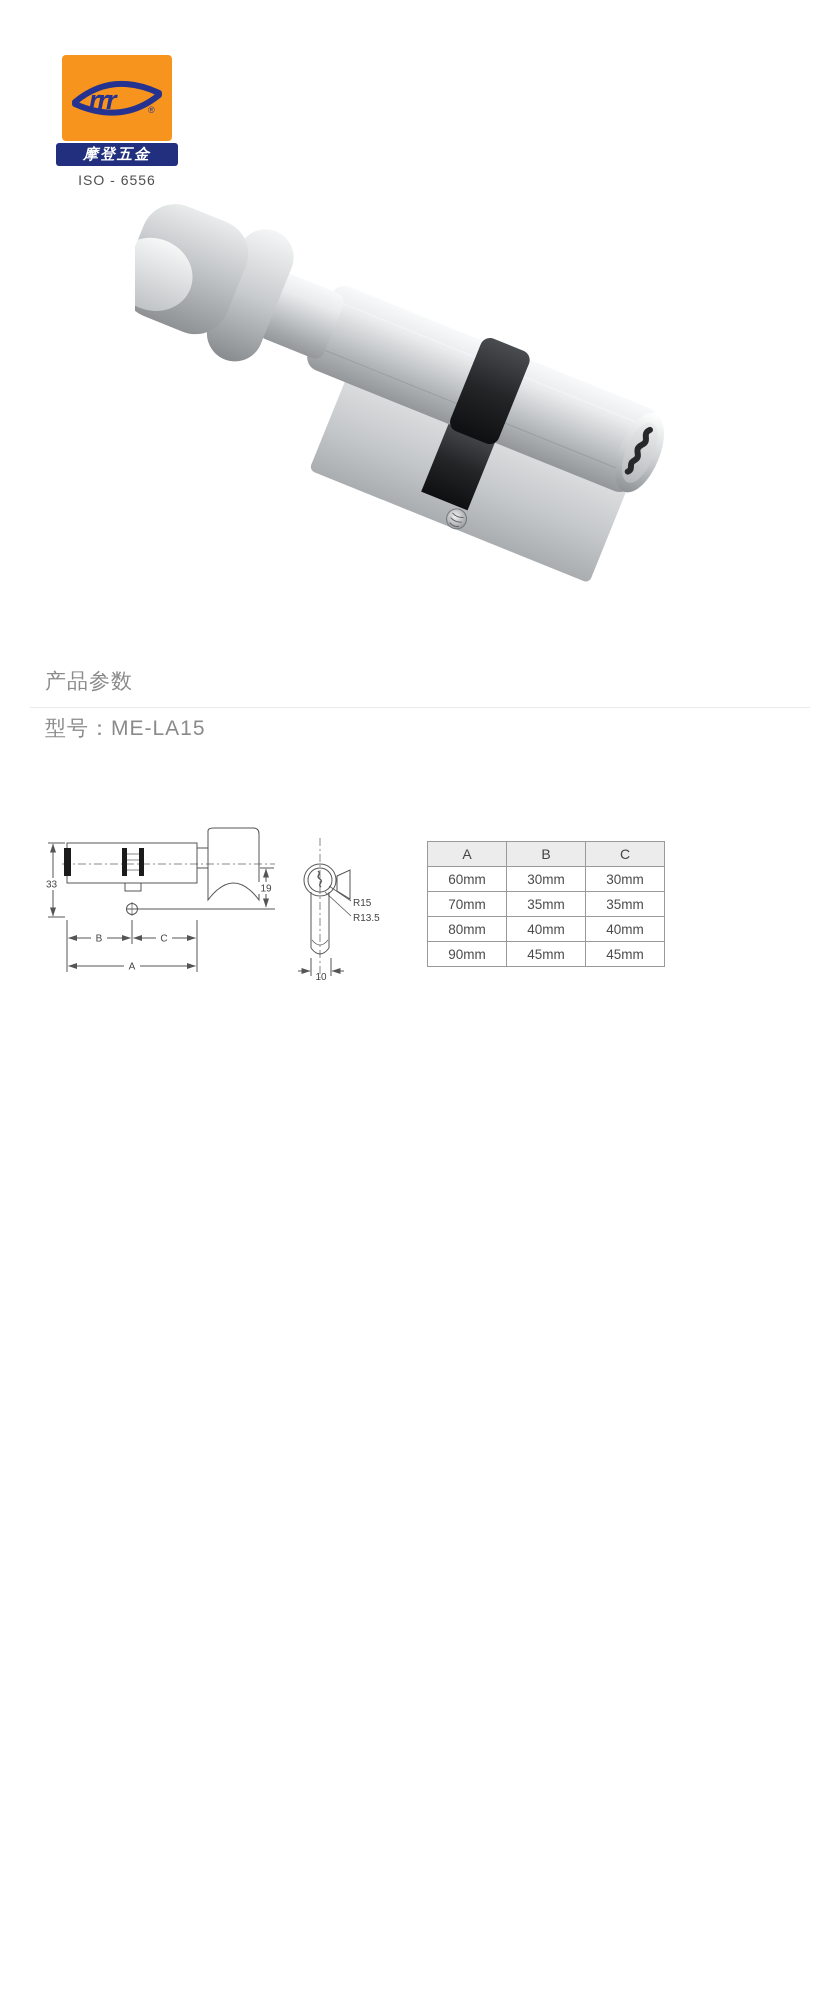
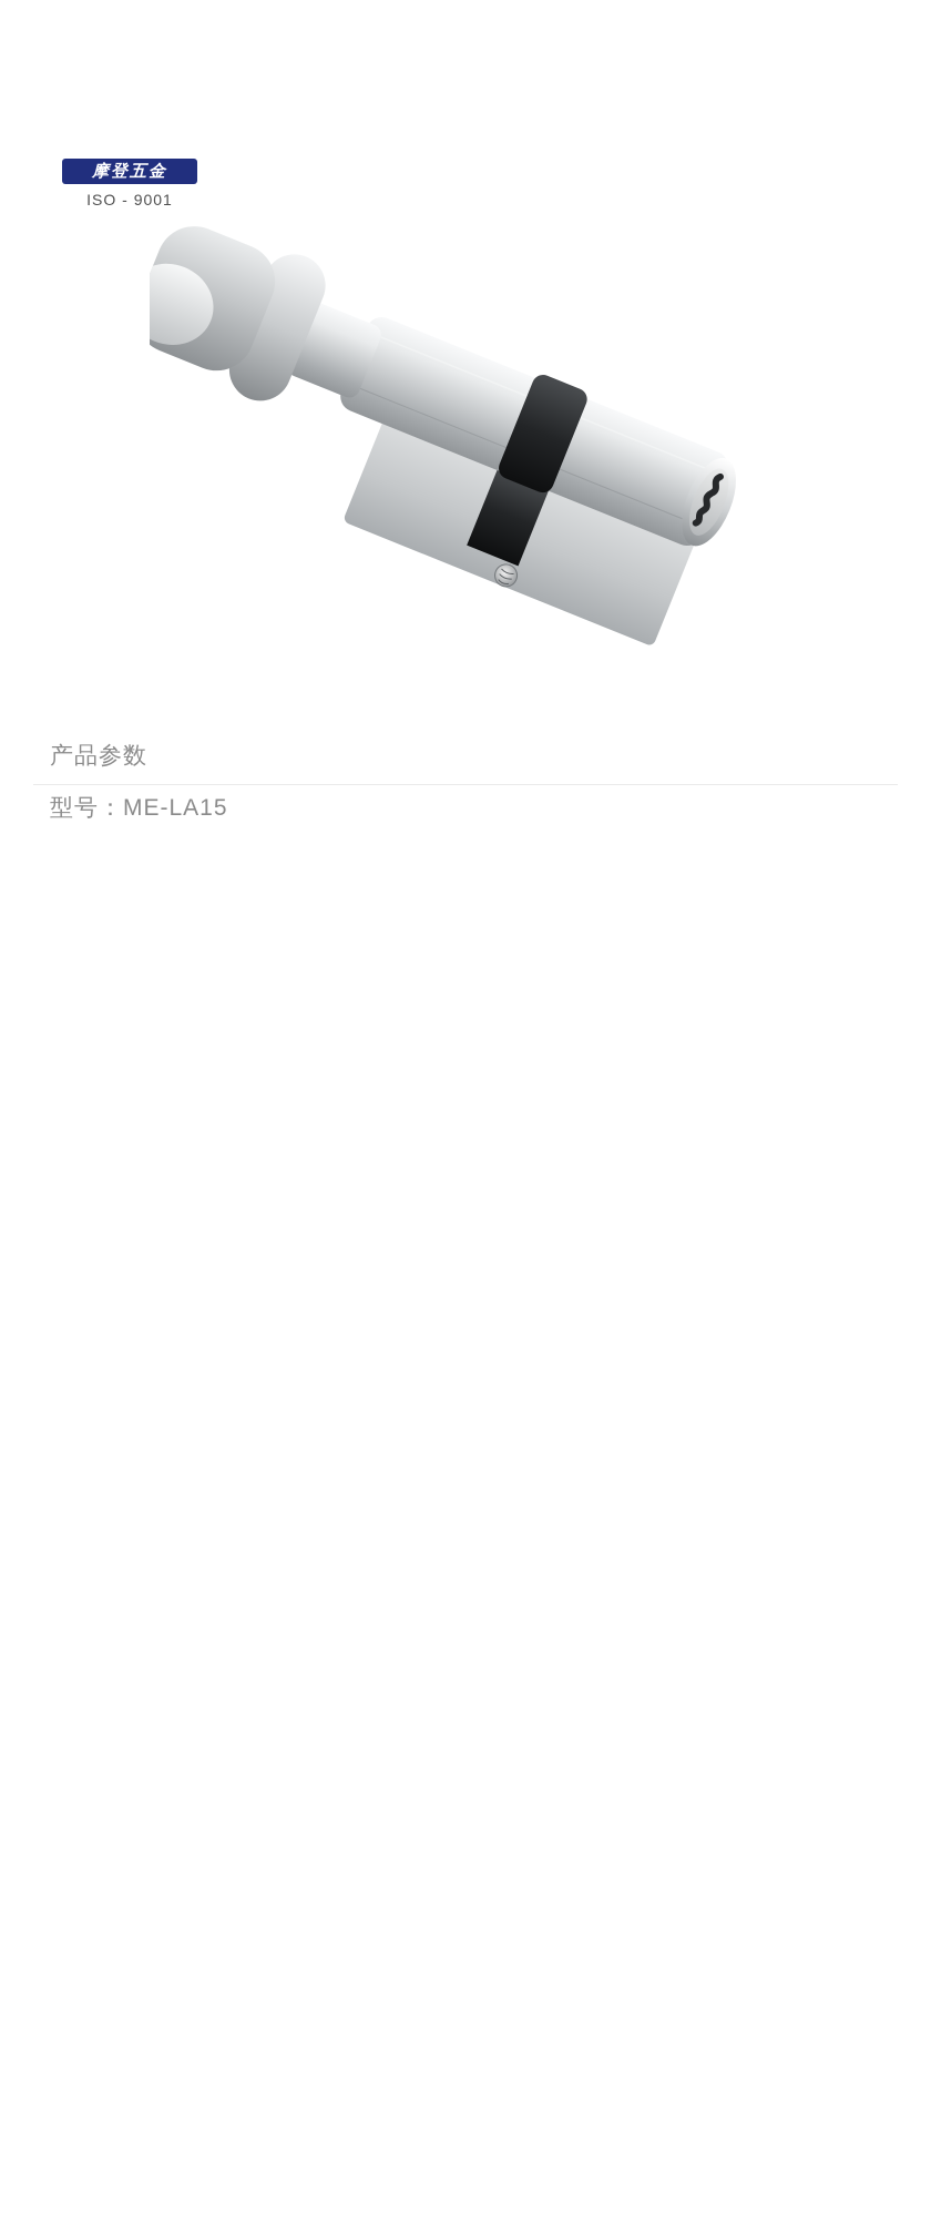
- rrr
- ®
  摩登五金
- ISO - 6556
+ ISO - 9001
  产品参数
  型号：ME-LA15
- 33
- 19
- B
- C
- A
- 10
- R15
- R13.5
- A	B	C
- 60mm	30mm	30mm
- 70mm	35mm	35mm
- 80mm	40mm	40mm
- 90mm	45mm	45mm
